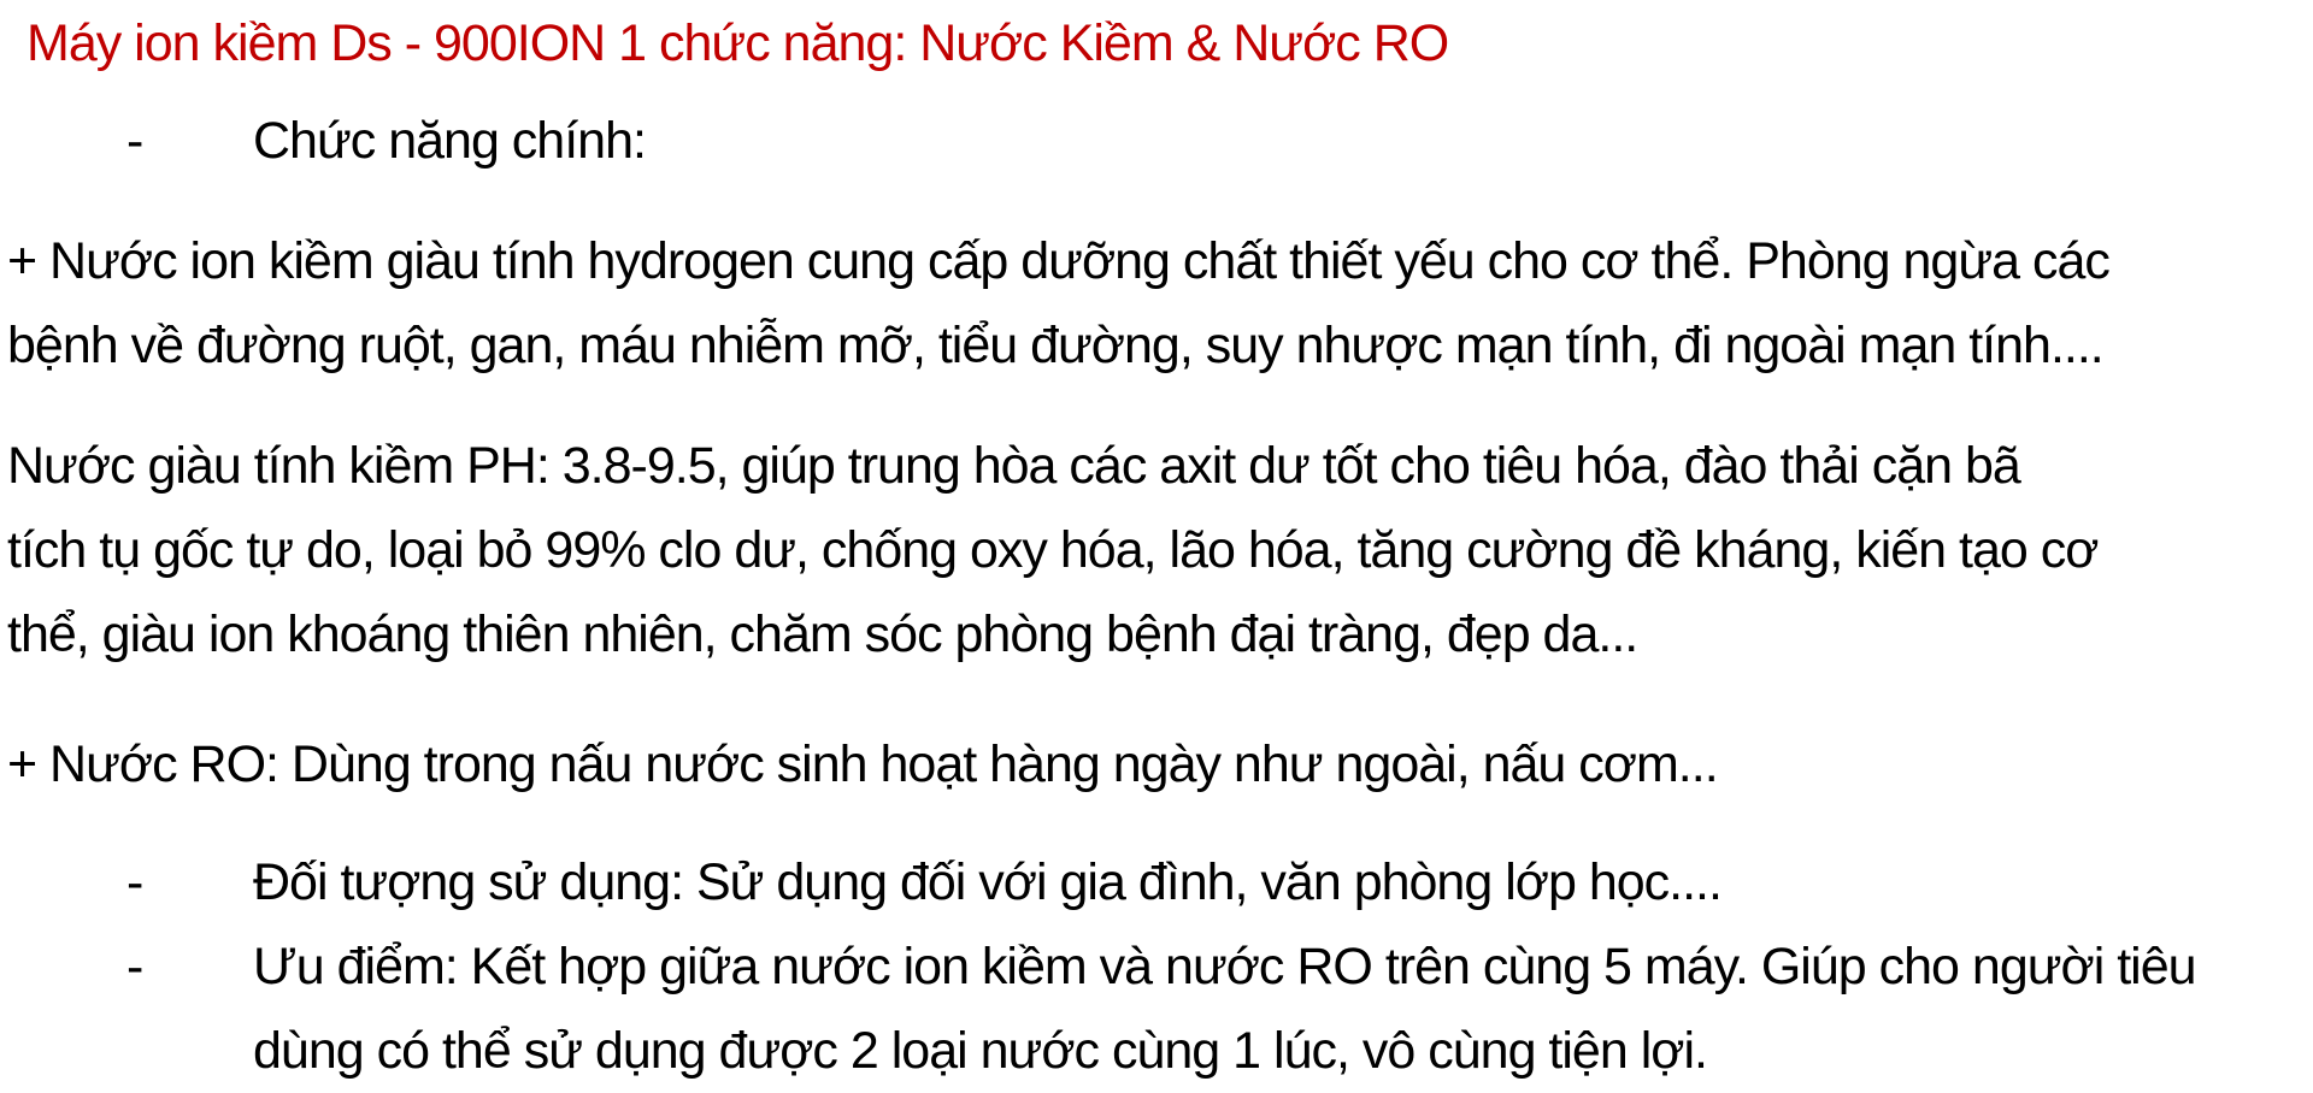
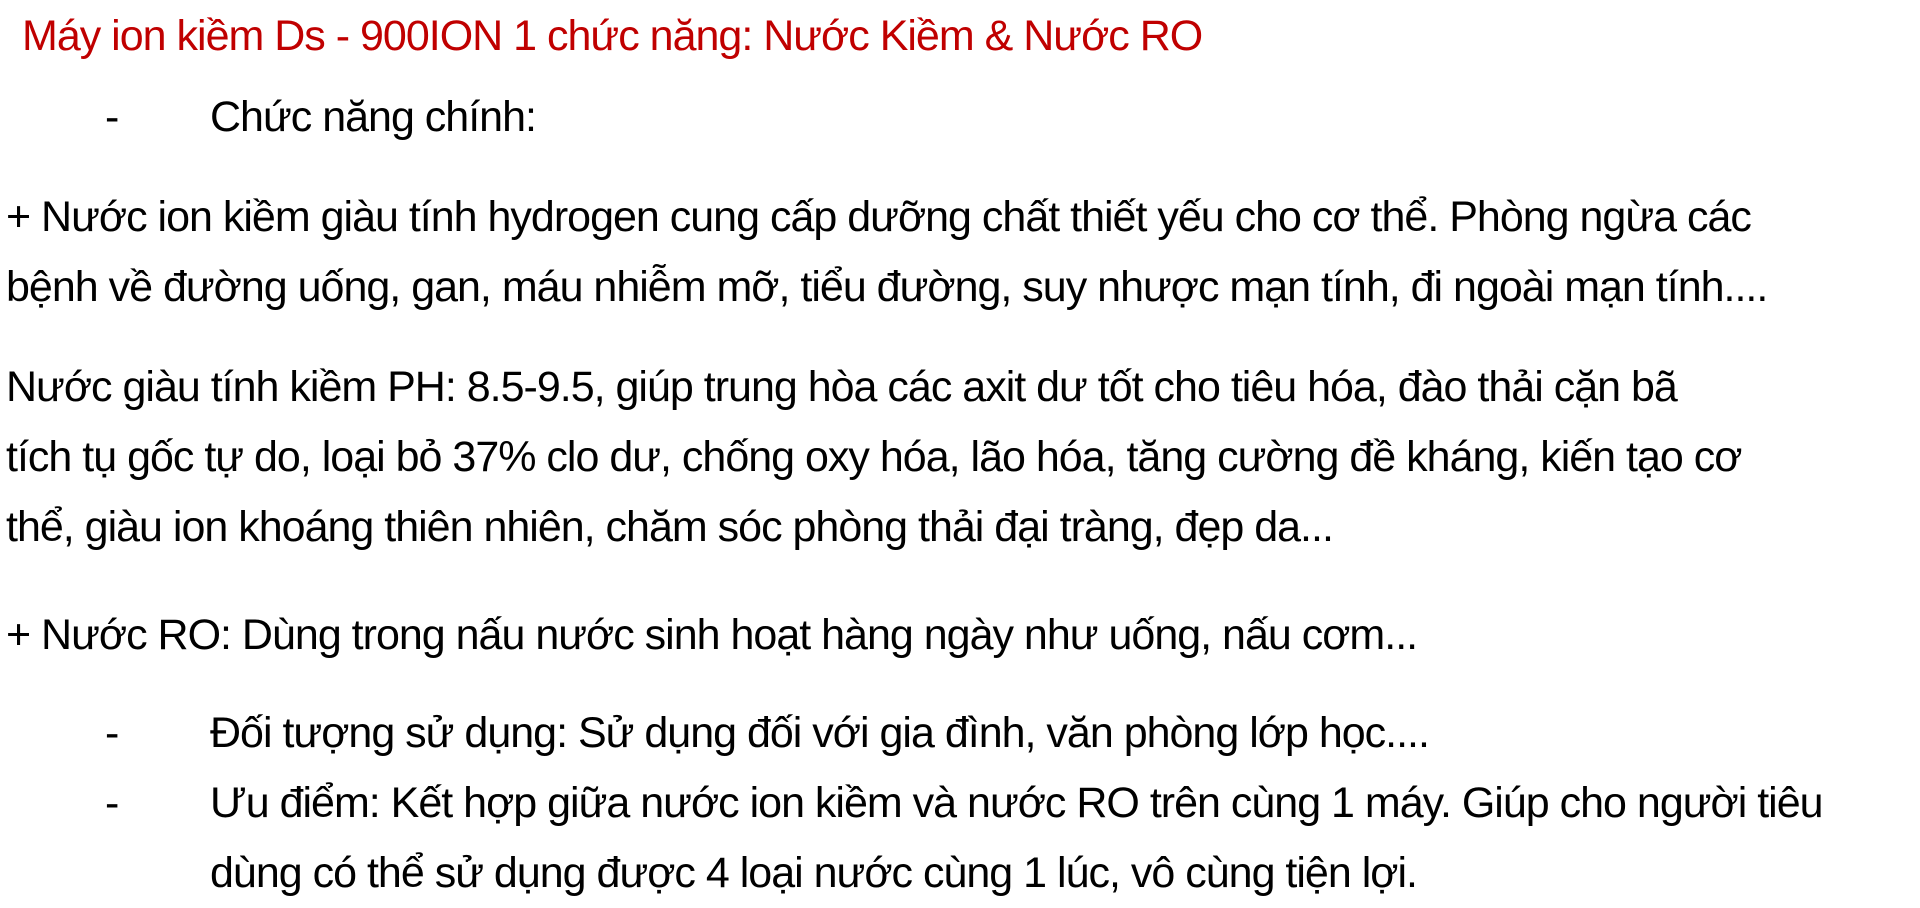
  Máy ion kiềm Ds - 900ION 1 chức năng: Nước Kiềm & Nước RO
  -
  Chức năng chính:
  + Nước ion kiềm giàu tính hydrogen cung cấp dưỡng chất thiết yếu cho cơ thể. Phòng ngừa các
- bệnh về đường ruột, gan, máu nhiễm mỡ, tiểu đường, suy nhược mạn tính, đi ngoài mạn tính....
+ bệnh về đường uống, gan, máu nhiễm mỡ, tiểu đường, suy nhược mạn tính, đi ngoài mạn tính....
- Nước giàu tính kiềm PH: 3.8-9.5, giúp trung hòa các axit dư tốt cho tiêu hóa, đào thải cặn bã
+ Nước giàu tính kiềm PH: 8.5-9.5, giúp trung hòa các axit dư tốt cho tiêu hóa, đào thải cặn bã
- tích tụ gốc tự do, loại bỏ 99% clo dư, chống oxy hóa, lão hóa, tăng cường đề kháng, kiến tạo cơ
+ tích tụ gốc tự do, loại bỏ 37% clo dư, chống oxy hóa, lão hóa, tăng cường đề kháng, kiến tạo cơ
- thể, giàu ion khoáng thiên nhiên, chăm sóc phòng bệnh đại tràng, đẹp da...
+ thể, giàu ion khoáng thiên nhiên, chăm sóc phòng thải đại tràng, đẹp da...
- + Nước RO: Dùng trong nấu nước sinh hoạt hàng ngày như ngoài, nấu cơm...
+ + Nước RO: Dùng trong nấu nước sinh hoạt hàng ngày như uống, nấu cơm...
  -
  Đối tượng sử dụng: Sử dụng đối với gia đình, văn phòng lớp học....
  -
- Ưu điểm: Kết hợp giữa nước ion kiềm và nước RO trên cùng 5 máy. Giúp cho người tiêu
+ Ưu điểm: Kết hợp giữa nước ion kiềm và nước RO trên cùng 1 máy. Giúp cho người tiêu
- dùng có thể sử dụng được 2 loại nước cùng 1 lúc, vô cùng tiện lợi.
+ dùng có thể sử dụng được 4 loại nước cùng 1 lúc, vô cùng tiện lợi.
